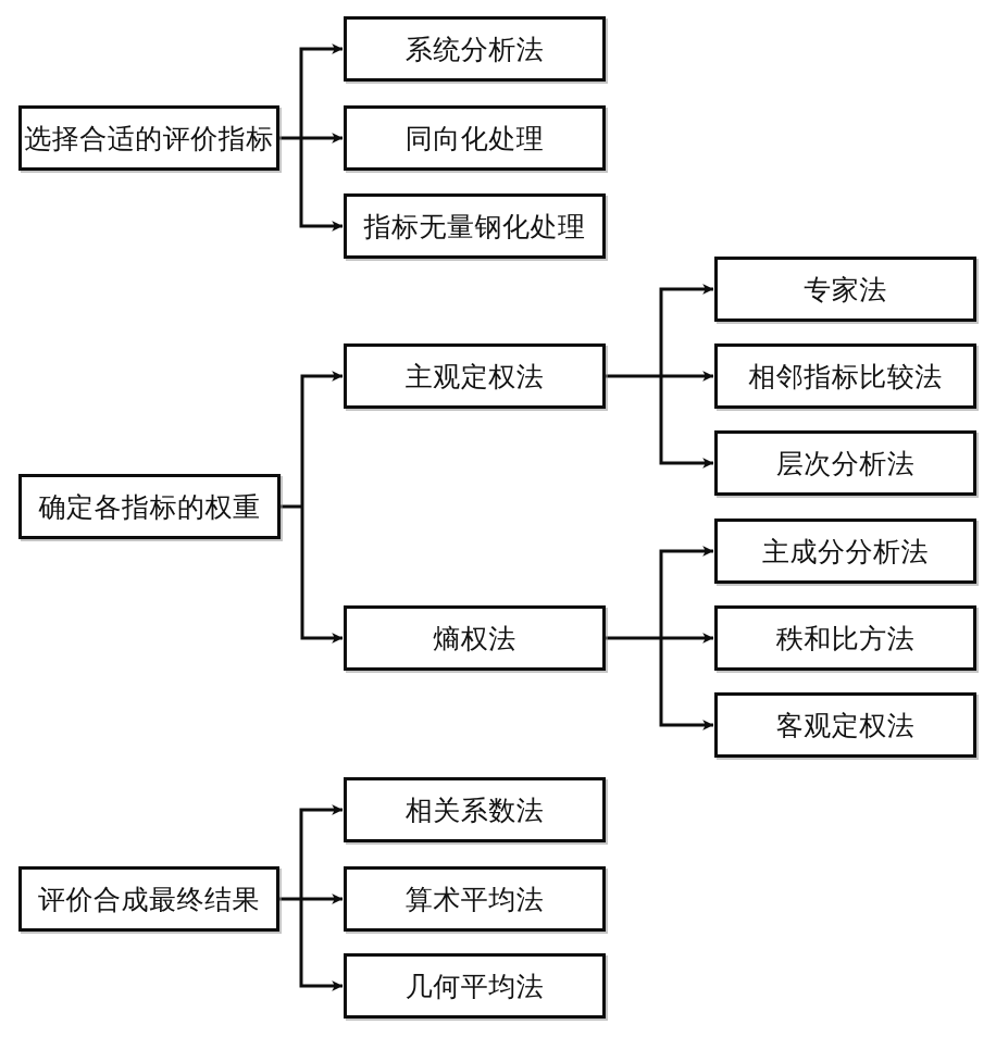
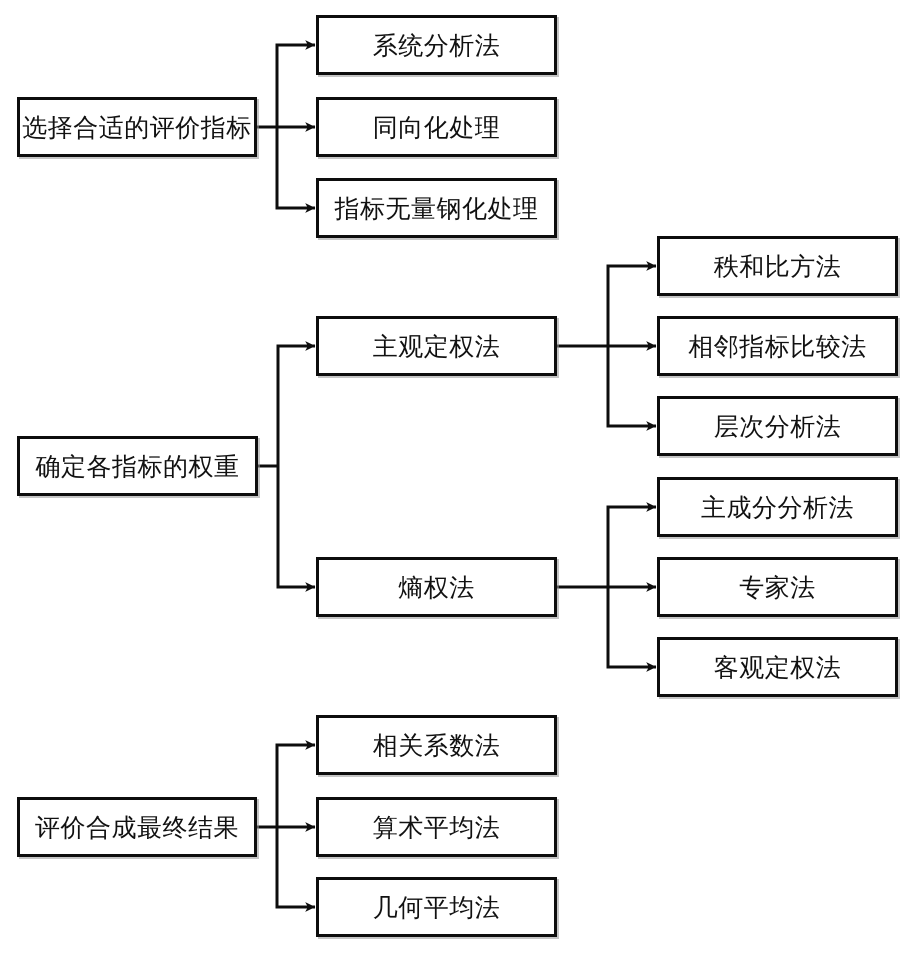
  选择合适的评价指标
  系统分析法
  同向化处理
  指标无量钢化处理
  确定各指标的权重
  主观定权法
  熵权法
- 专家法
+ 秩和比方法
  相邻指标比较法
  层次分析法
  主成分分析法
- 秩和比方法
+ 专家法
  客观定权法
  评价合成最终结果
  相关系数法
  算术平均法
  几何平均法
